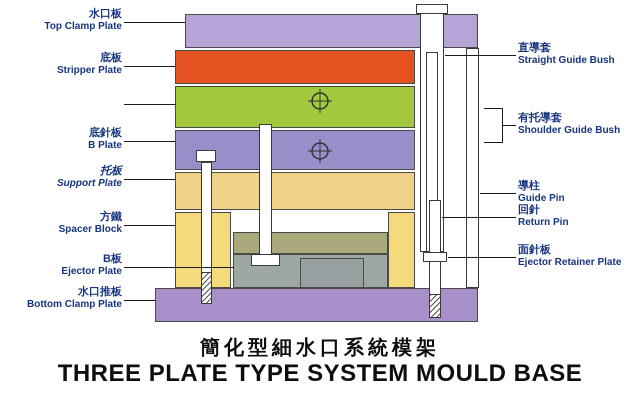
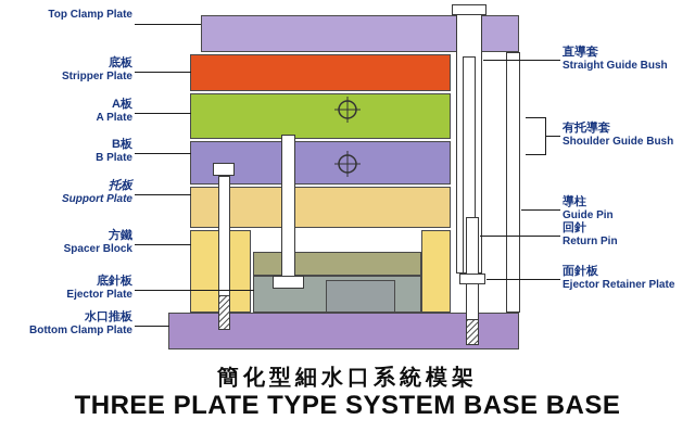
- 水口板
  Top Clamp Plate
  底板
  Stripper Plate
+ A板
+ A Plate
- 底針板
+ B板
  B Plate
  托板
  Support Plate
  方鐵
  Spacer Block
- B板
+ 底針板
  Ejector Plate
  水口推板
  Bottom Clamp Plate
  直導套
  Straight Guide Bush
  有托導套
  Shoulder Guide Bush
  導柱
  Guide Pin
  回針
  Return Pin
  面針板
  Ejector Retainer Plate
  簡化型細水口系統模架
- THREE PLATE TYPE SYSTEM MOULD BASE
+ THREE PLATE TYPE SYSTEM BASE BASE
